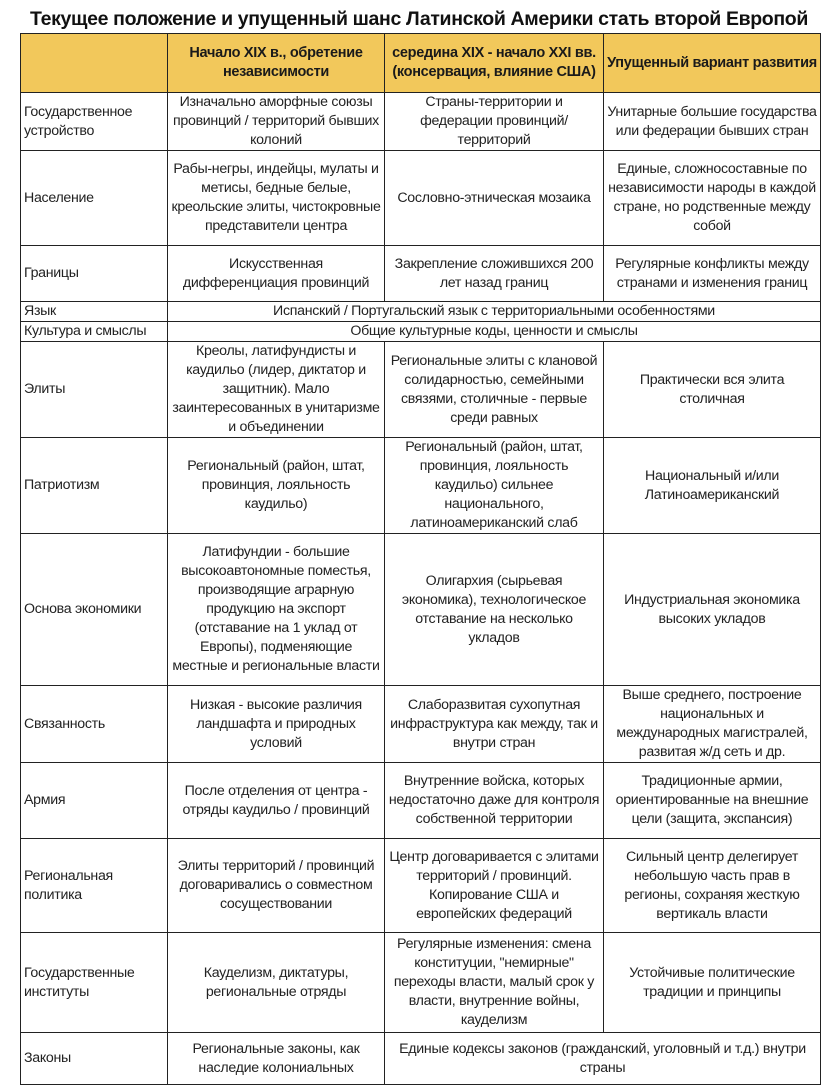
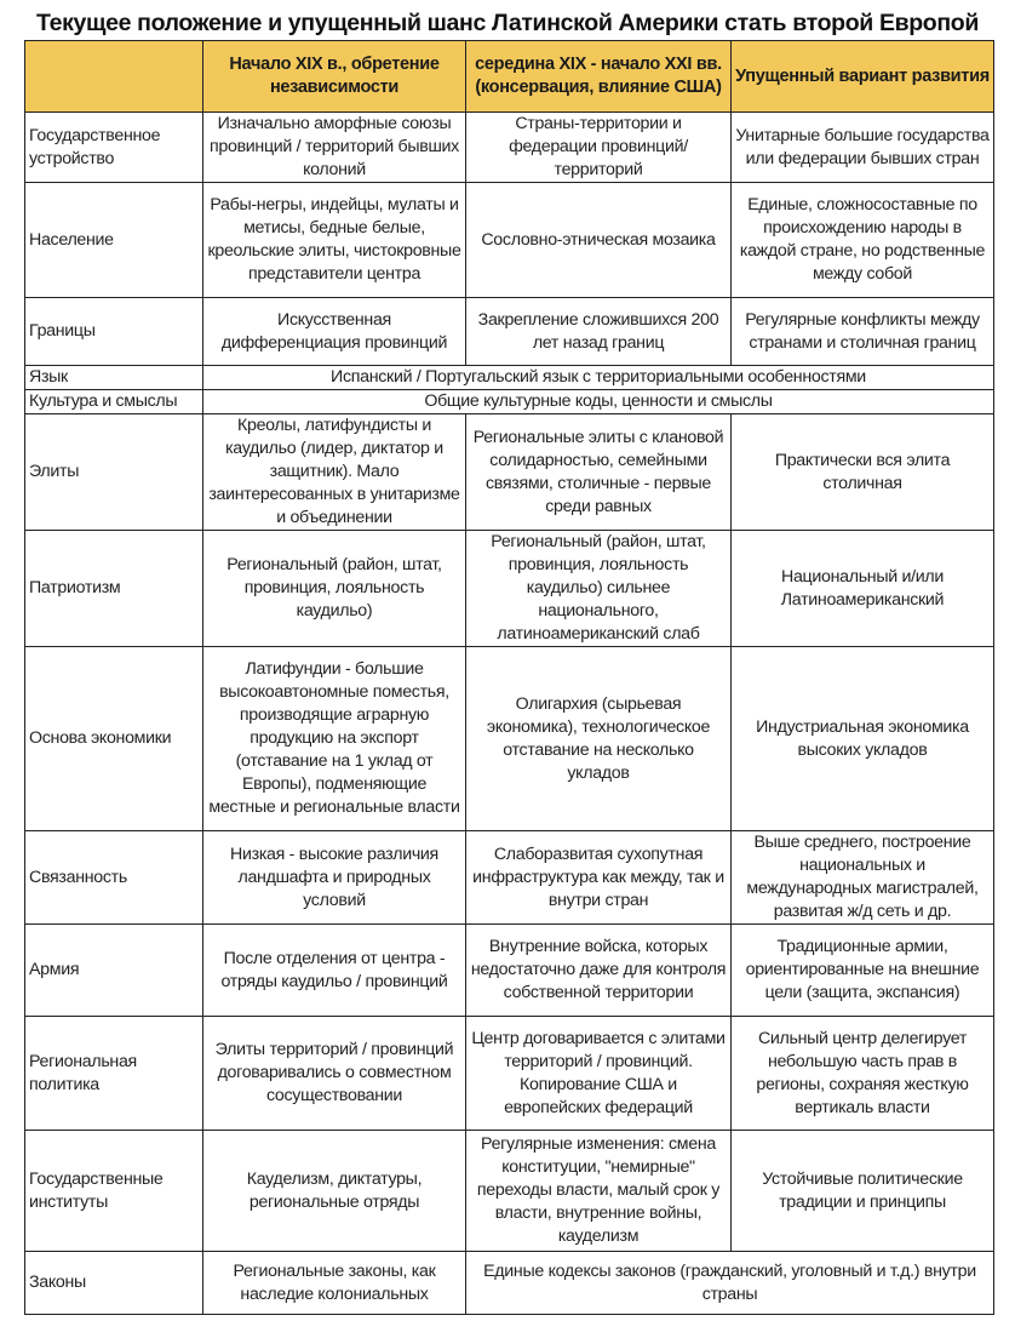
  Текущее положение и упущенный шанс Латинской Америки стать второй Европой
  	Начало XIX в., обретение независимости	середина XIX - начало XXI вв. (консервация, влияние США)	Упущенный вариант развития
  Государственное устройство	Изначально аморфные союзы провинций / территорий бывших колоний	Страны-территории и федерации провинций/ территорий	Унитарные большие государства или федерации бывших стран
- Население	Рабы-негры, индейцы, мулаты и метисы, бедные белые, креольские элиты, чистокровные представители центра	Сословно-этническая мозаика	Единые, сложносоставные по независимости народы в каждой стране, но родственные между собой
+ Население	Рабы-негры, индейцы, мулаты и метисы, бедные белые, креольские элиты, чистокровные представители центра	Сословно-этническая мозаика	Единые, сложносоставные по происхождению народы в каждой стране, но родственные между собой
- Границы	Искусственная дифференциация провинций	Закрепление сложившихся 200 лет назад границ	Регулярные конфликты между странами и изменения границ
+ Границы	Искусственная дифференциация провинций	Закрепление сложившихся 200 лет назад границ	Регулярные конфликты между странами и столичная границ
  Язык	Испанский / Португальский язык с территориальными особенностями
  Культура и смыслы	Общие культурные коды, ценности и смыслы
  Элиты	Креолы, латифундисты и каудильо (лидер, диктатор и защитник). Мало заинтересованных в унитаризме и объединении	Региональные элиты с клановой солидарностью, семейными связями, столичные - первые среди равных	Практически вся элита столичная
  Патриотизм	Региональный (район, штат, провинция, лояльность каудильо)	Региональный (район, штат, провинция, лояльность каудильо) сильнее национального, латиноамериканский слаб	Национальный и/или Латиноамериканский
  Основа экономики	Латифундии - большие высокоавтономные поместья, производящие аграрную продукцию на экспорт (отставание на 1 уклад от Европы), подменяющие местные и региональные власти	Олигархия (сырьевая экономика), технологическое отставание на несколько укладов	Индустриальная экономика высоких укладов
  Связанность	Низкая - высокие различия ландшафта и природных условий	Слаборазвитая сухопутная инфраструктура как между, так и внутри стран	Выше среднего, построение национальных и международных магистралей, развитая ж/д сеть и др.
  Армия	После отделения от центра - отряды каудильо / провинций	Внутренние войска, которых недостаточно даже для контроля собственной территории	Традиционные армии, ориентированные на внешние цели (защита, экспансия)
  Региональная политика	Элиты территорий / провинций договаривались о совместном сосуществовании	Центр договаривается с элитами территорий / провинций. Копирование США и европейских федераций	Сильный центр делегирует небольшую часть прав в регионы, сохраняя жесткую вертикаль власти
  Государственные институты	Кауделизм, диктатуры, региональные отряды	Регулярные изменения: смена конституции, "немирные" переходы власти, малый срок у власти, внутренние войны, кауделизм	Устойчивые политические традиции и принципы
  Законы	Региональные законы, как наследие колониальных	Единые кодексы законов (гражданский, уголовный и т.д.) внутри страны
